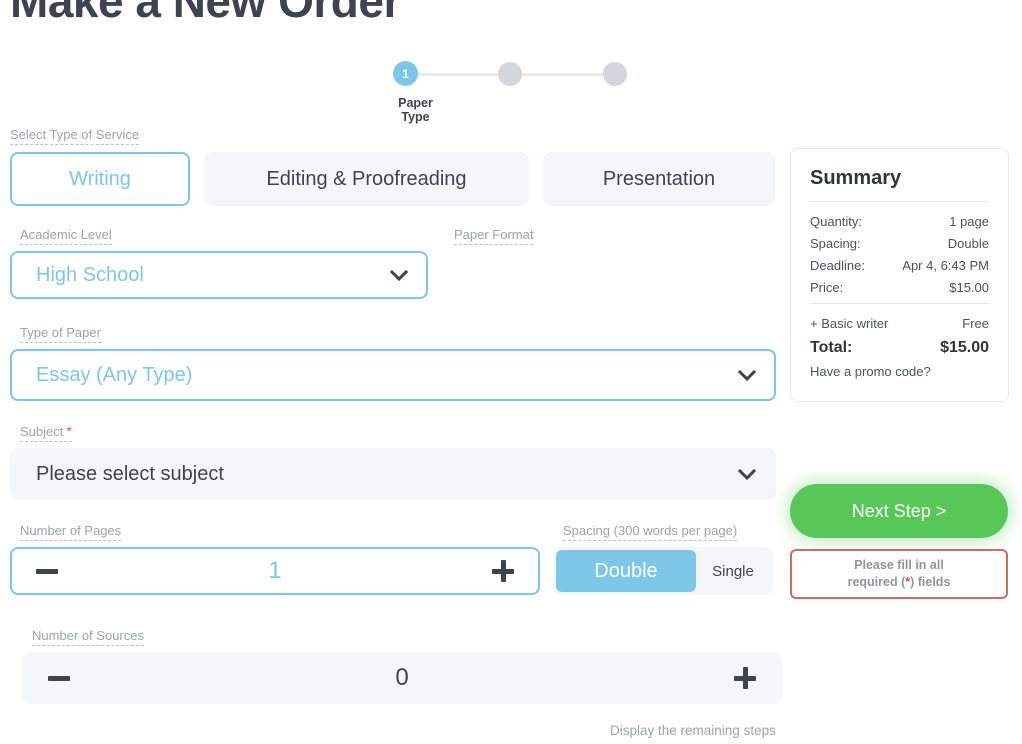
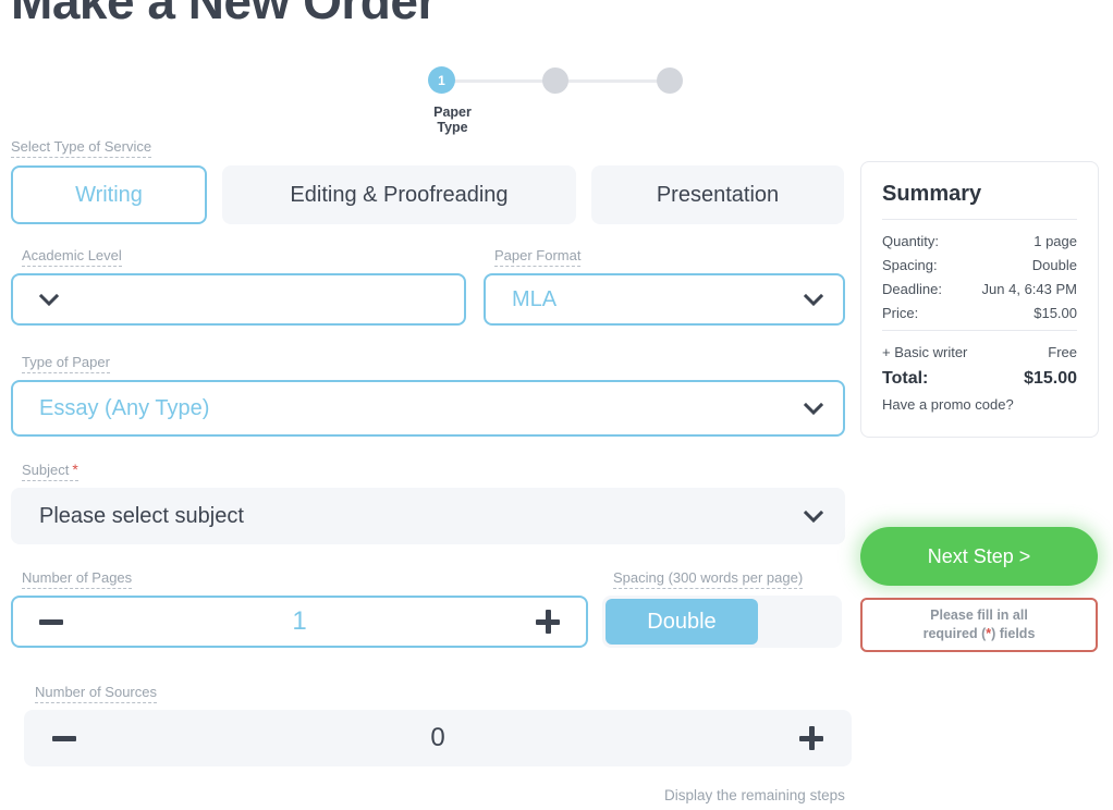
  Make a New Order
  1
  Paper Type
  Select Type of Service
  Writing
  Editing & Proofreading
  Presentation
  Academic Level
- High School
  Paper Format
+ MLA
  Type of Paper
  Essay (Any Type)
  Subject *
  Please select subject
  Number of Pages
  1
  Spacing (300 words per page)
  Double
- Single
  Number of Sources
  0
  Summary
  Quantity:
  1 page
  Spacing:
  Double
  Deadline:
- Apr 4, 6:43 PM
+ Jun 4, 6:43 PM
  Price:
  $15.00
  + Basic writer
  Free
  Total:
  $15.00
  Have a promo code?
  Next Step >
  Please fill in all
  required (*) fields
  Display the remaining steps
